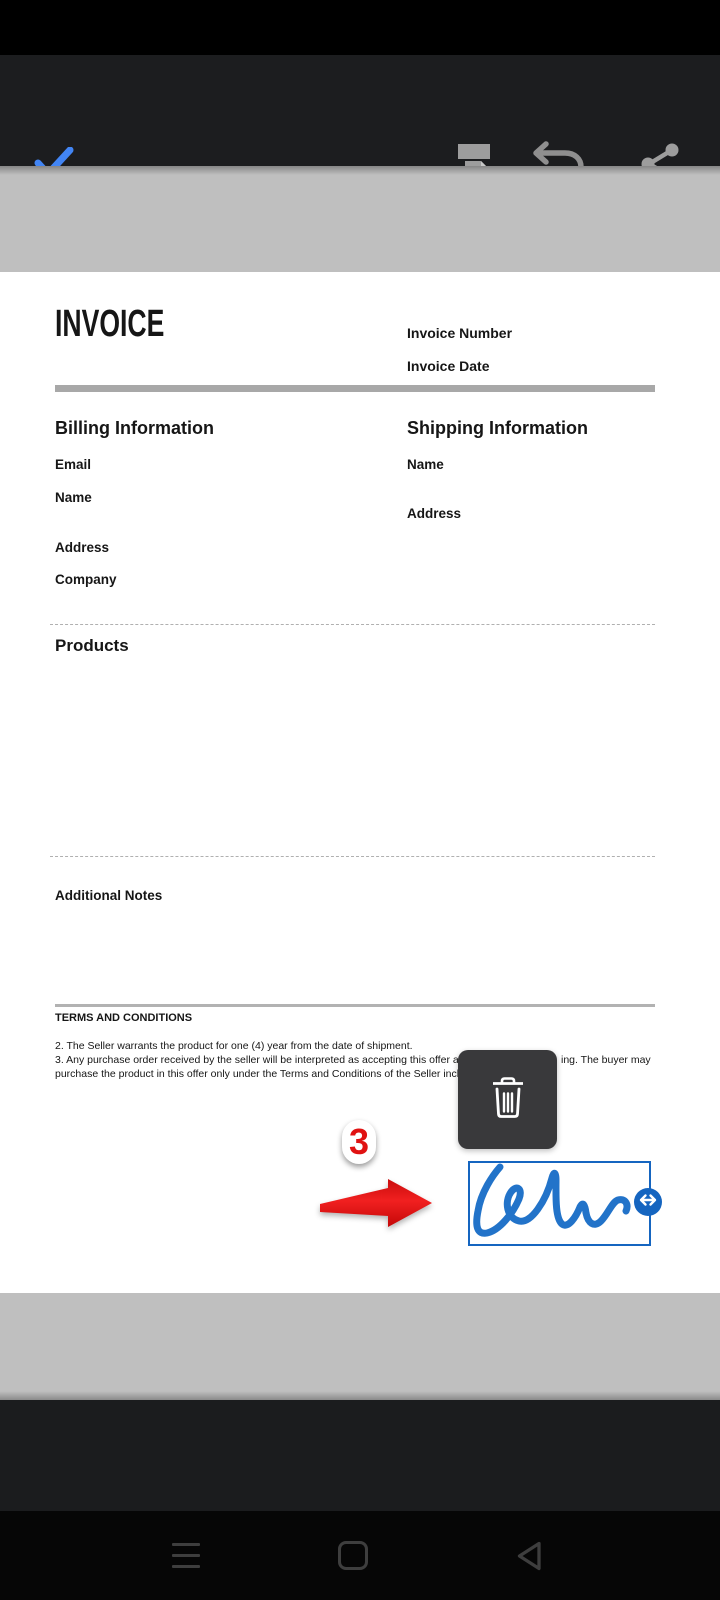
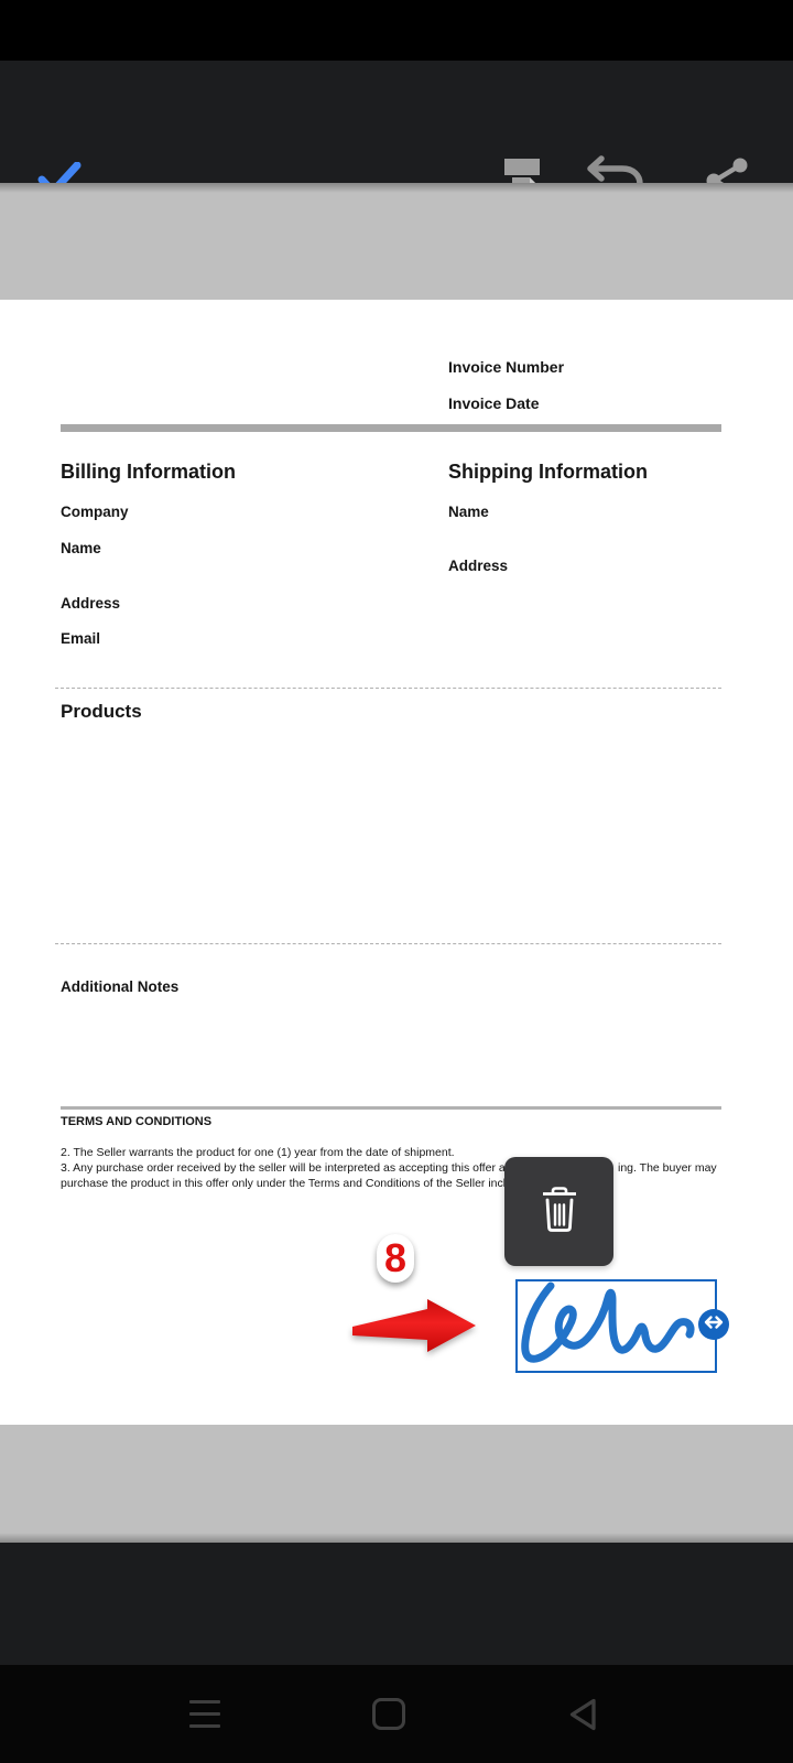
- INVOICE
  Invoice Number
  Invoice Date
  Billing Information
  Shipping Information
- Email
+ Company
  Name
  Address
- Company
+ Email
  Name
  Address
  Products
  Additional Notes
  TERMS AND CONDITIONS
- 2. The Seller warrants the product for one (4) year from the date of shipment.
+ 2. The Seller warrants the product for one (1) year from the date of shipment.
  3. Any purchase order received by the seller will be interpreted as accepting this offer a
  ing. The buyer may
  purchase the product in this offer only under the Terms and Conditions of the Seller inc
- 3
+ 8
